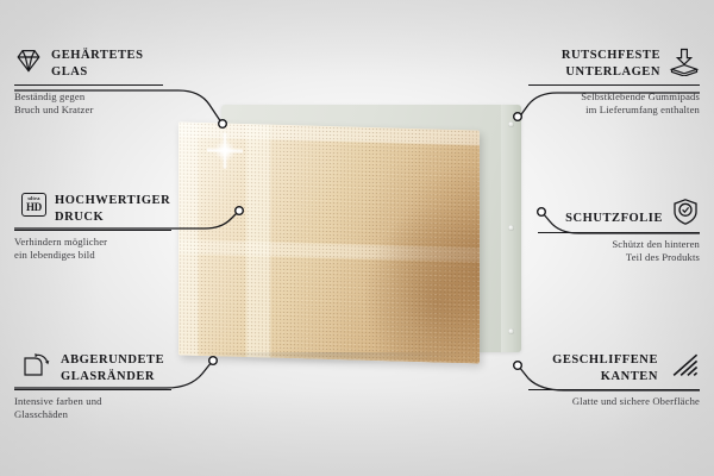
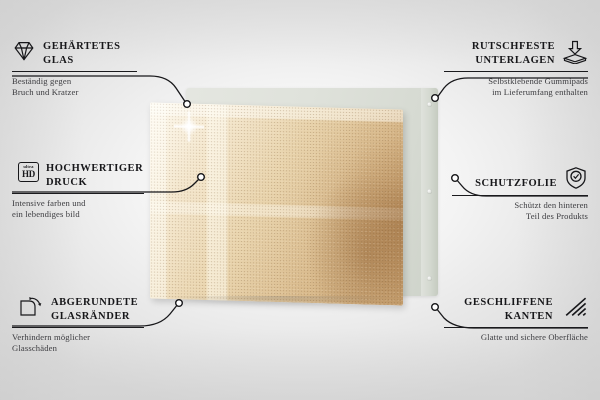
  GEHÄRTETES
  GLAS
  Beständig gegen
  Bruch und Kratzer
  HD
  HOCHWERTIGER
  DRUCK
- Verhindern möglicher
+ Intensive farben und
  ein lebendiges bild
  ABGERUNDETE
  GLASRÄNDER
- Intensive farben und
+ Verhindern möglicher
  Glasschäden
  RUTSCHFESTE
  UNTERLAGEN
  Selbstklebende Gummipads
  im Lieferumfang enthalten
  SCHUTZFOLIE
  Schützt den hinteren
  Teil des Produkts
  GESCHLIFFENE
  KANTEN
  Glatte und sichere Oberfläche
